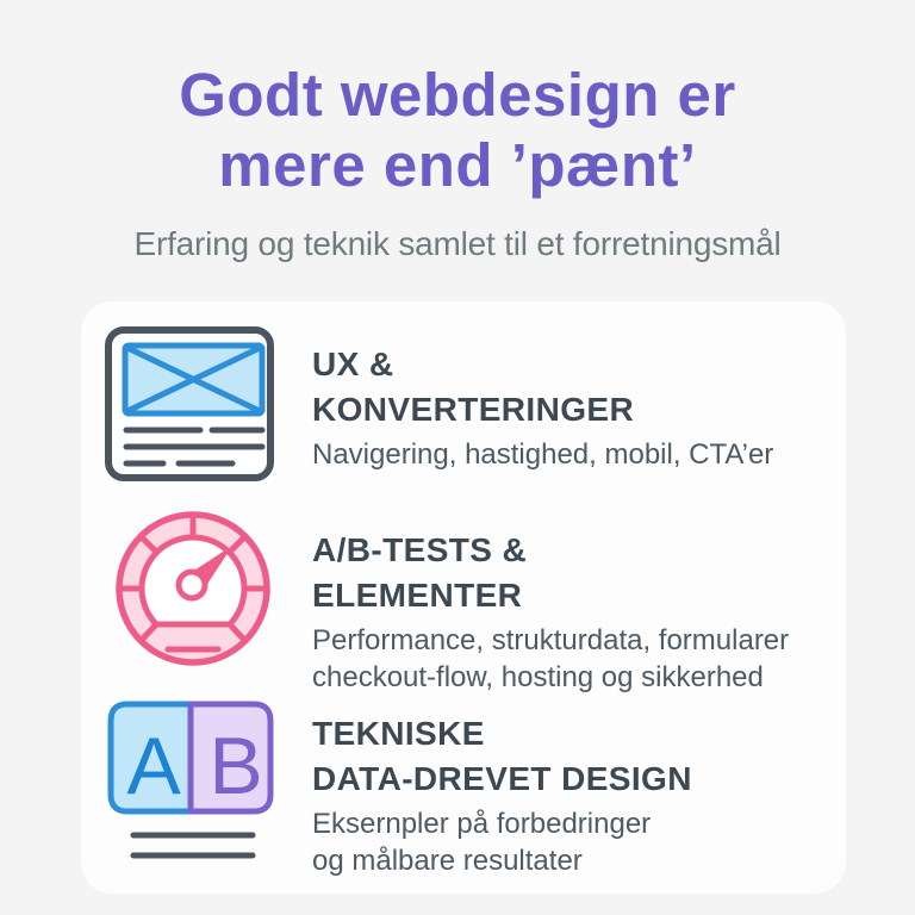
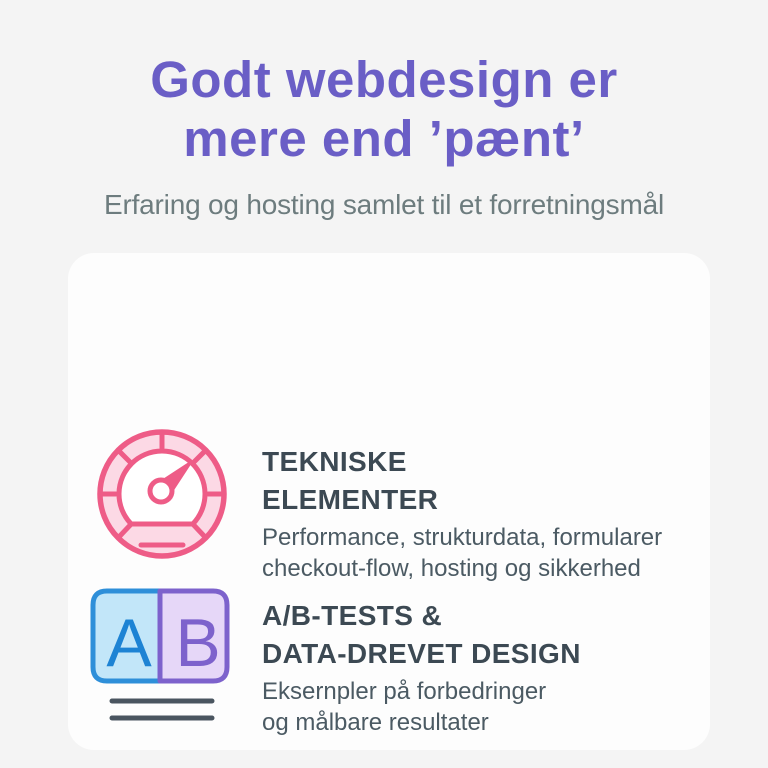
  Godt webdesign er
  mere end ’pænt’
- Erfaring og teknik samlet til et forretningsmål
+ Erfaring og hosting samlet til et forretningsmål
- UX &
- KONVERTERINGER
- Navigering, hastighed, mobil, CTA’er
- A/B-TESTS &
+ TEKNISKE
  ELEMENTER
  Performance, strukturdata, formularer
  checkout-flow, hosting og sikkerhed
  A
  B
- TEKNISKE
+ A/B-TESTS &
  DATA-DREVET DESIGN
  Eksernpler på forbedringer
  og målbare resultater
